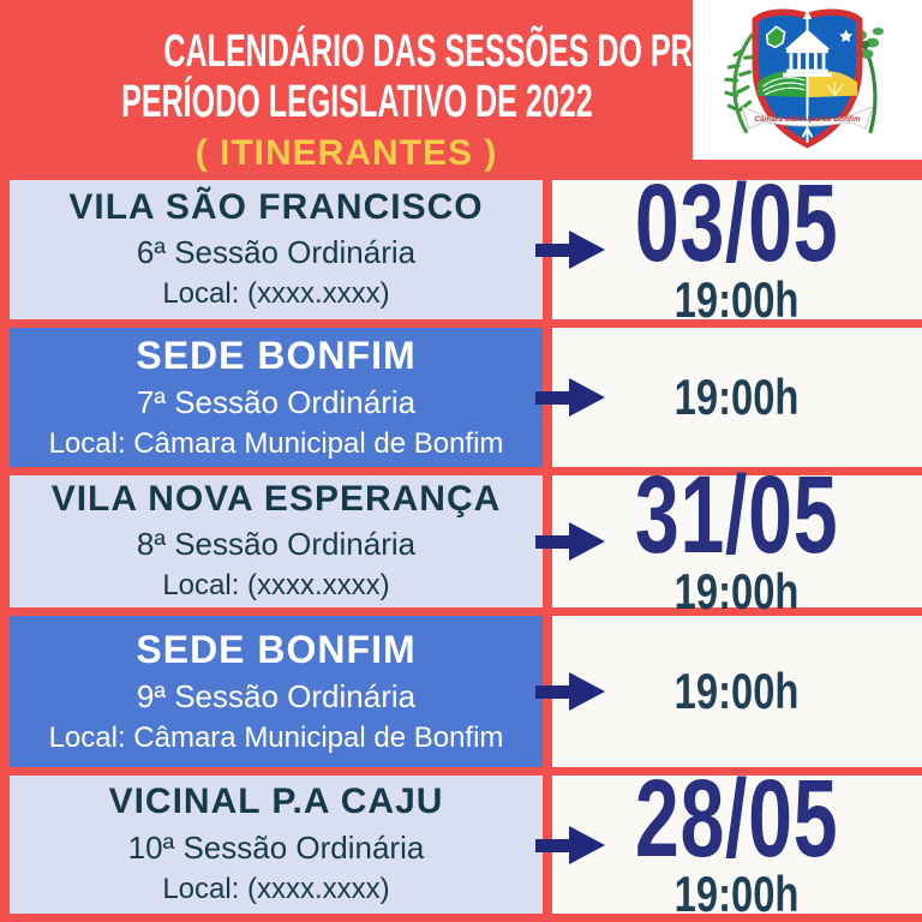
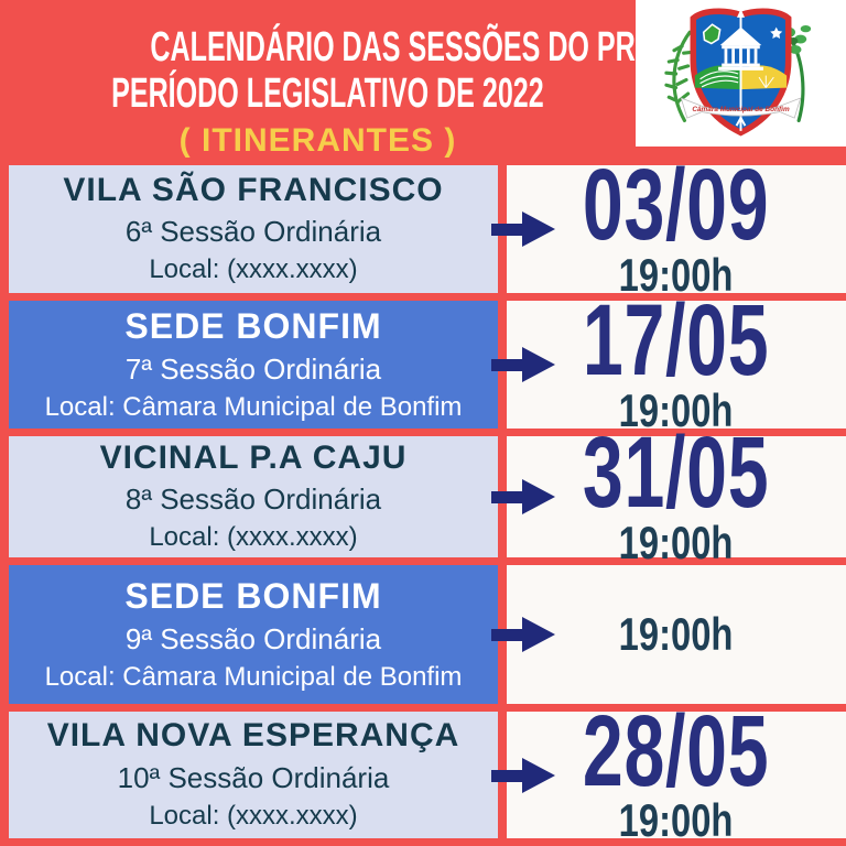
  CALENDÁRIO DAS SESSÕES DO PR
  PERÍODO LEGISLATIVO DE 2022
  ( ITINERANTES )
  VILA SÃO FRANCISCO
  6ª Sessão Ordinária
  Local: (xxxx.xxxx)
- 03/05
+ 03/09
  19:00h
  SEDE BONFIM
  7ª Sessão Ordinária
  Local: Câmara Municipal de Bonfim
+ 17/05
  19:00h
- VILA NOVA ESPERANÇA
+ VICINAL P.A CAJU
  8ª Sessão Ordinária
  Local: (xxxx.xxxx)
  31/05
  19:00h
  SEDE BONFIM
  9ª Sessão Ordinária
  Local: Câmara Municipal de Bonfim
  19:00h
- VICINAL P.A CAJU
+ VILA NOVA ESPERANÇA
  10ª Sessão Ordinária
  Local: (xxxx.xxxx)
  28/05
  19:00h
